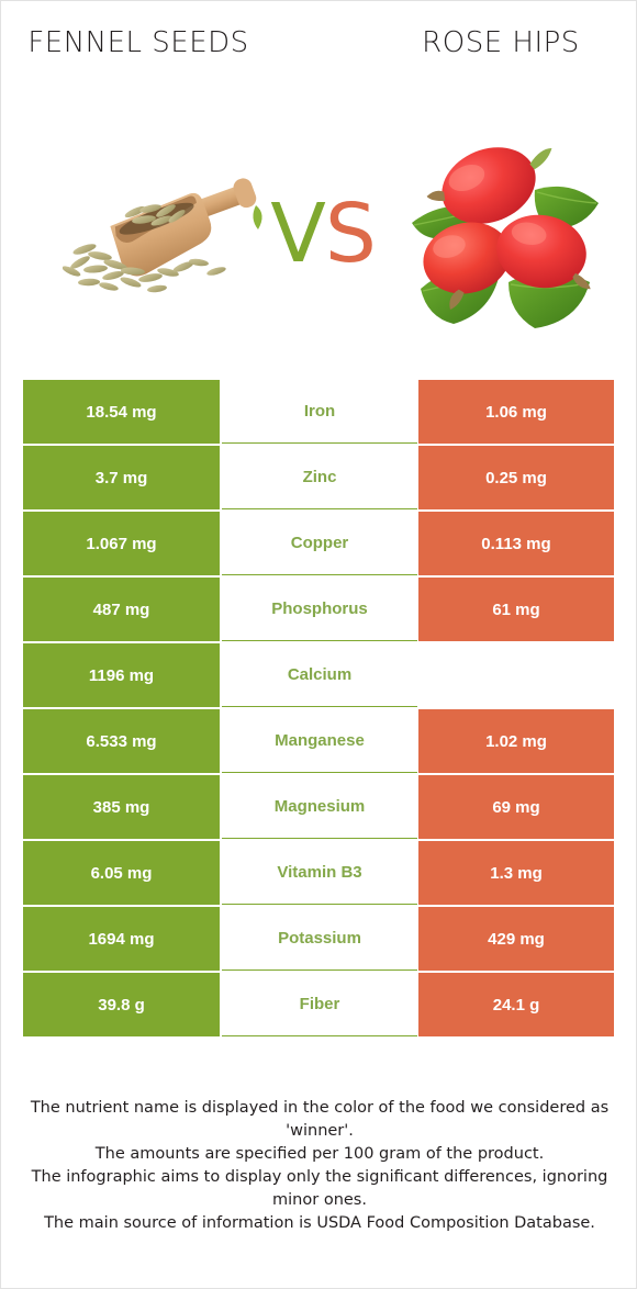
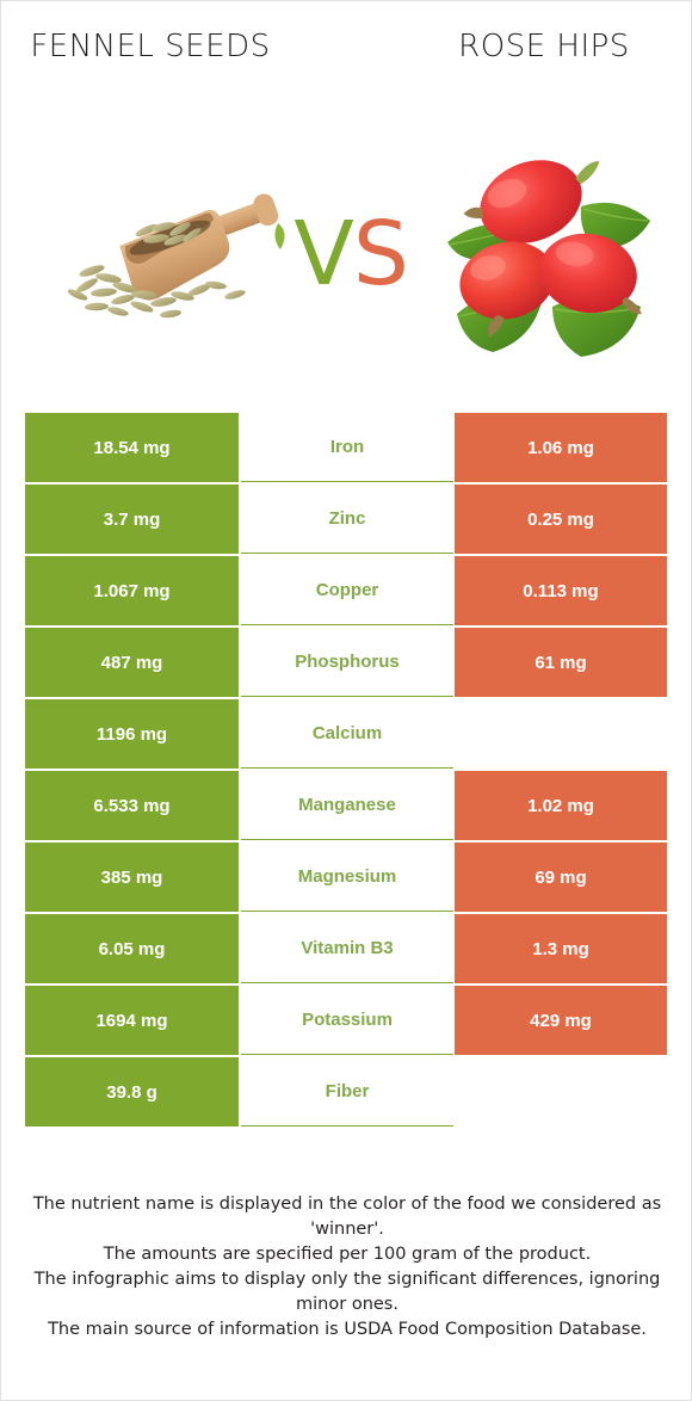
  FENNEL SEEDS
  ROSE HIPS
  VS
  18.54 mg
  Iron
  1.06 mg
  3.7 mg
  Zinc
  0.25 mg
  1.067 mg
  Copper
  0.113 mg
  487 mg
  Phosphorus
  61 mg
  1196 mg
  Calcium
  6.533 mg
  Manganese
  1.02 mg
  385 mg
  Magnesium
  69 mg
  6.05 mg
  Vitamin B3
  1.3 mg
  1694 mg
  Potassium
  429 mg
  39.8 g
  Fiber
- 24.1 g
  The nutrient name is displayed in the color of the food we considered as 'winner'.
  The amounts are specified per 100 gram of the product.
  The infographic aims to display only the significant differences, ignoring minor ones.
  The main source of information is USDA Food Composition Database.
